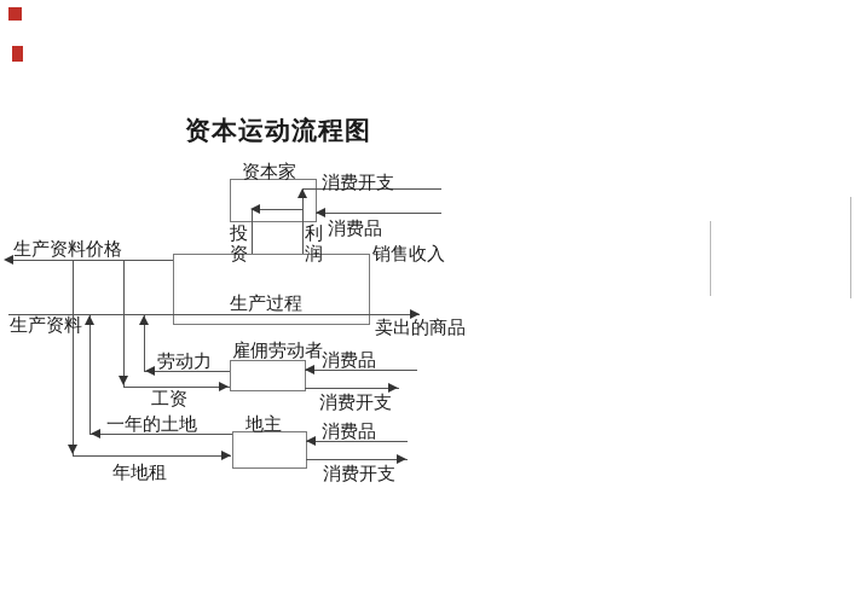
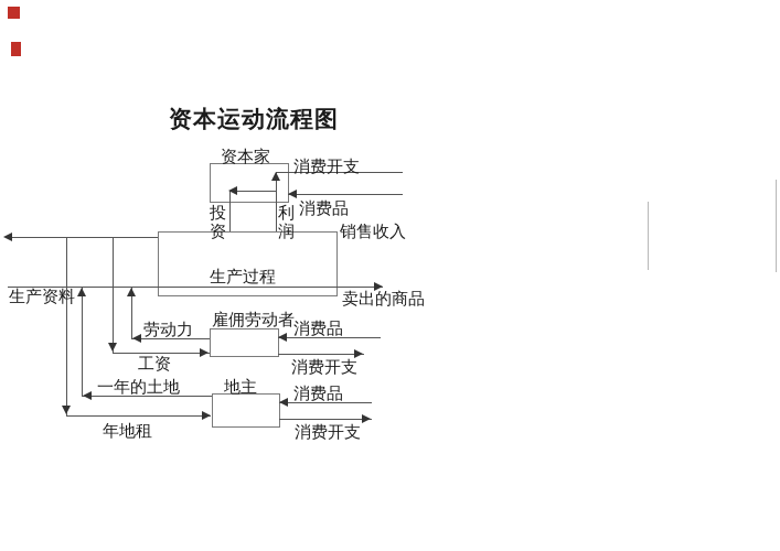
  资本运动流程图
  资本家
  生产过程
  雇佣劳动者
  地主
- 生产资料价格
  生产资料
  投资
  利润
  消费开支
  消费品
  销售收入
  卖出的商品
  劳动力
  工资
  消费品
  消费开支
  一年的土地
  消费品
  年地租
  消费开支
